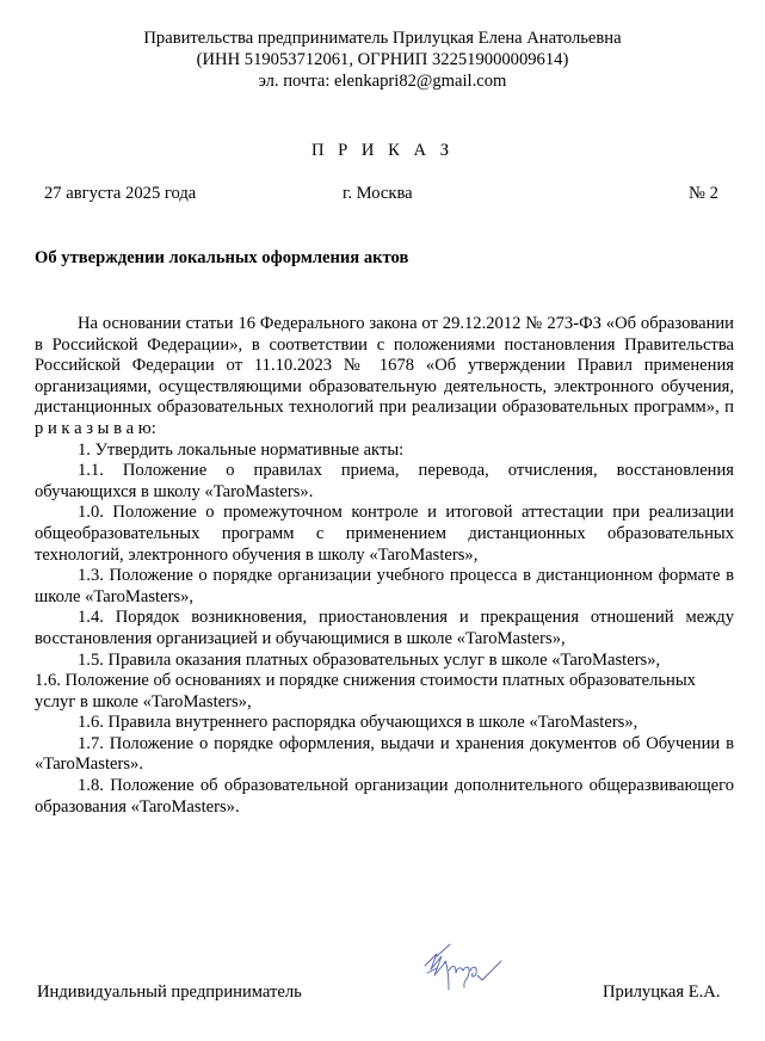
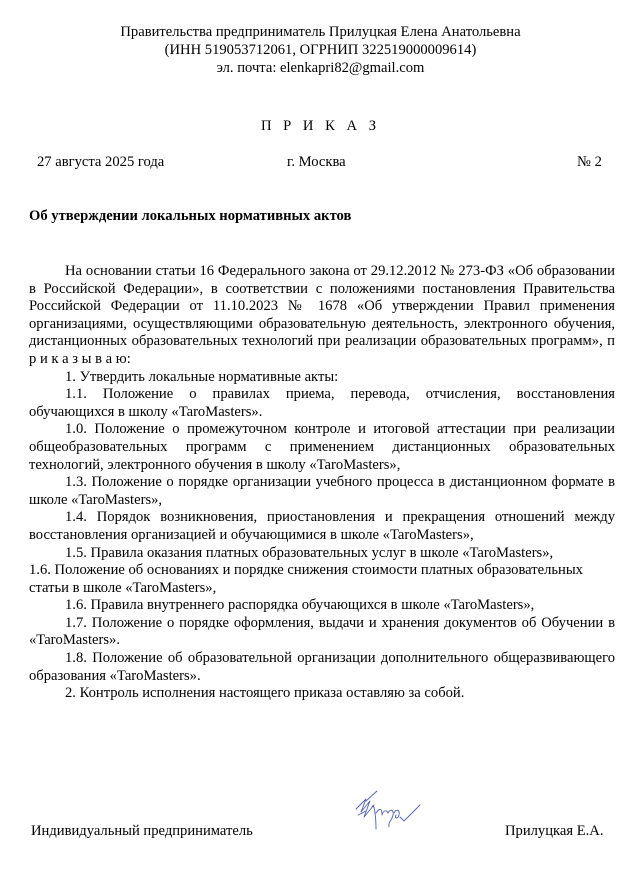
  Правительства предприниматель Прилуцкая Елена Анатольевна
  (ИНН 519053712061, ОГРНИП 322519000009614)
  эл. почта: elenkapri82@gmail.com
  П Р И К А З
  27 августа 2025 года
  г. Москва
  № 2
- Об утверждении локальных оформления актов
+ Об утверждении локальных нормативных актов
  На основании статьи 16 Федерального закона от 29.12.2012 № 273-ФЗ «Об образовании в Российской Федерации», в соответствии с положениями постановления Правительства Российской Федерации от 11.10.2023 № 1678 «Об утверждении Правил применения организациями, осуществляющими образовательную деятельность, электронного обучения, дистанционных образовательных технологий при реализации образовательных программ», п р и к а з ы в а ю:
  1. Утвердить локальные нормативные акты:
  1.1. Положение о правилах приема, перевода, отчисления, восстановления обучающихся в школу «TaroMasters».
  1.0. Положение о промежуточном контроле и итоговой аттестации при реализации общеобразовательных программ с применением дистанционных образовательных технологий, электронного обучения в школу «TaroMasters»,
  1.3. Положение о порядке организации учебного процесса в дистанционном формате в школе «TaroMasters»,
  1.4. Порядок возникновения, приостановления и прекращения отношений между восстановления организацией и обучающимися в школе «TaroMasters»,
  1.5. Правила оказания платных образовательных услуг в школе «TaroMasters»,
- 1.6. Положение об основаниях и порядке снижения стоимости платных образовательных услуг в школе «TaroMasters»,
+ 1.6. Положение об основаниях и порядке снижения стоимости платных образовательных статьи в школе «TaroMasters»,
  1.6. Правила внутреннего распорядка обучающихся в школе «TaroMasters»,
  1.7. Положение о порядке оформления, выдачи и хранения документов об Обучении в «TaroMasters».
  1.8. Положение об образовательной организации дополнительного общеразвивающего образования «TaroMasters».
+ 2. Контроль исполнения настоящего приказа оставляю за собой.
  Индивидуальный предприниматель
  Прилуцкая Е.А.
